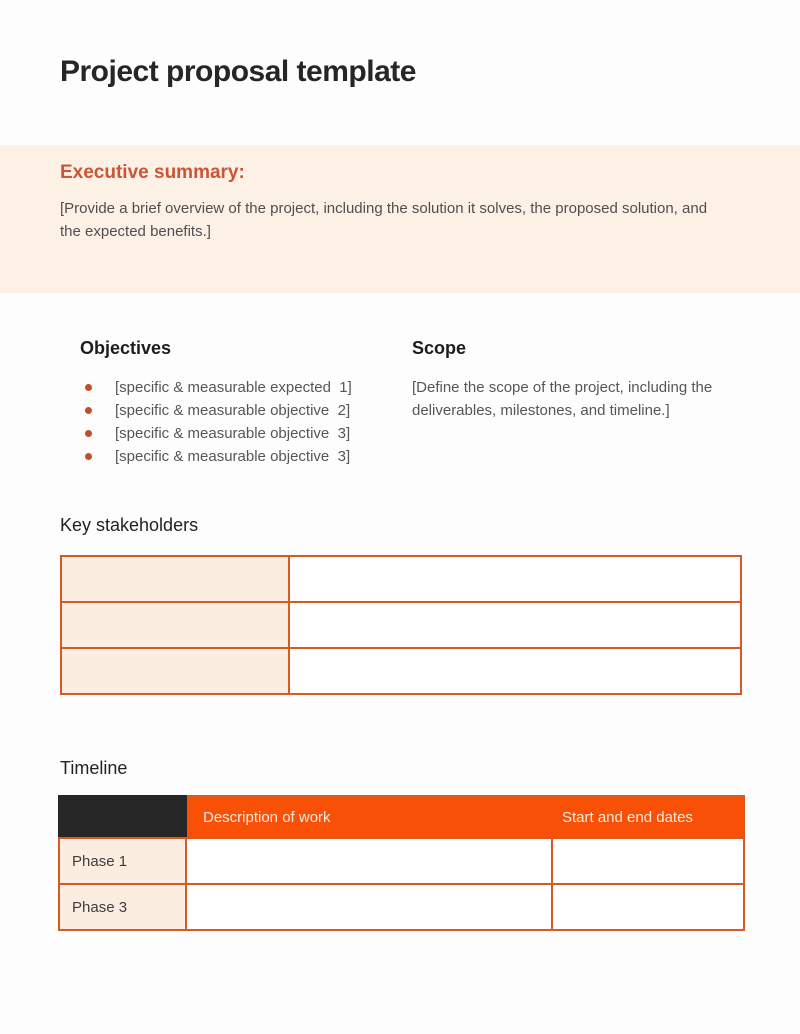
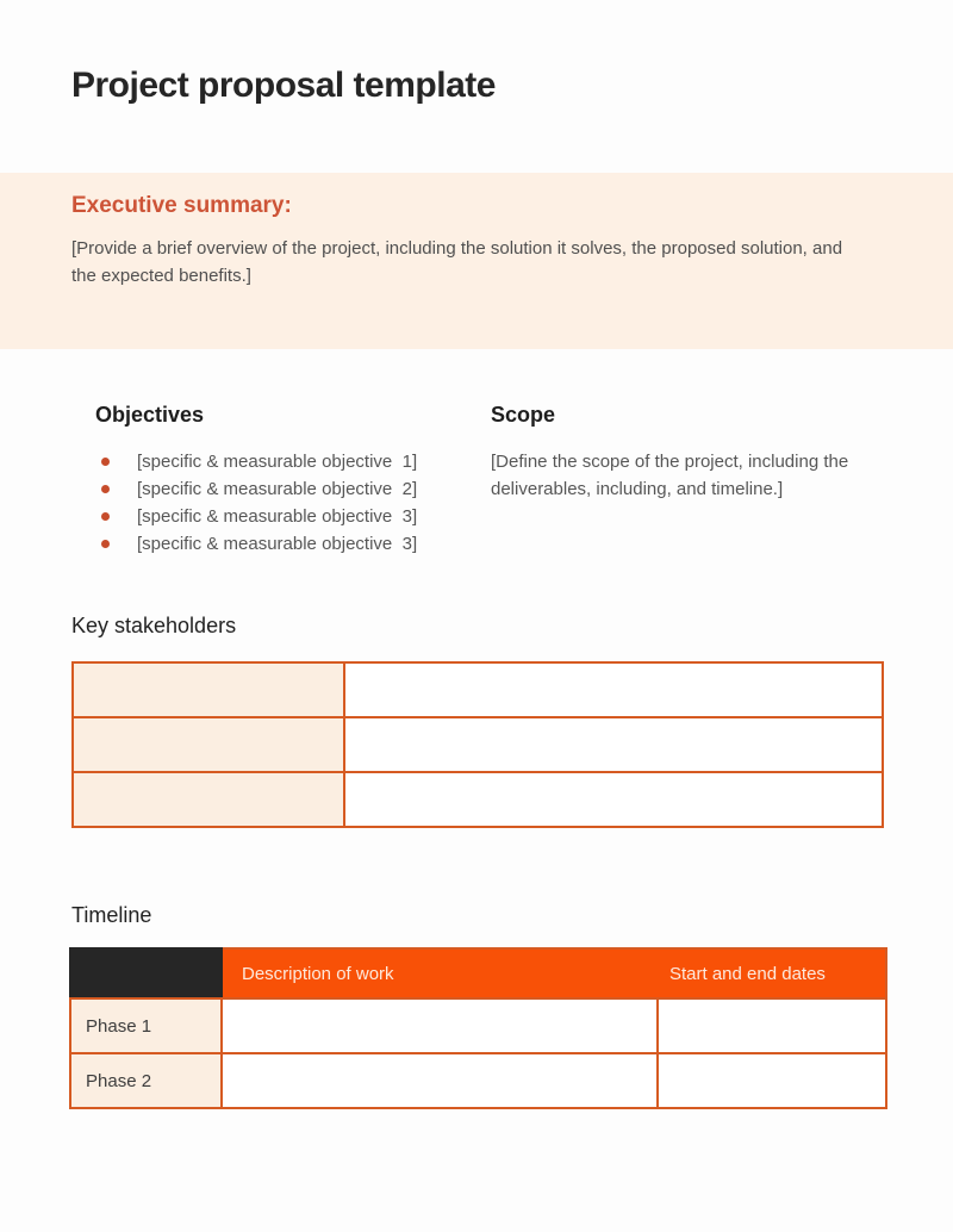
  Project proposal template
  Executive summary:
  [Provide a brief overview of the project, including the solution it solves, the proposed solution, and the expected benefits.]
  Objectives
- [specific & measurable expected 1]
+ [specific & measurable objective 1]
  [specific & measurable objective 2]
  [specific & measurable objective 3]
  [specific & measurable objective 3]
  Scope
- [Define the scope of the project, including the deliverables, milestones, and timeline.]
+ [Define the scope of the project, including the deliverables, including, and timeline.]
  Key stakeholders
  Timeline
  	Description of work	Start and end dates
  Phase 1
- Phase 3
+ Phase 2
